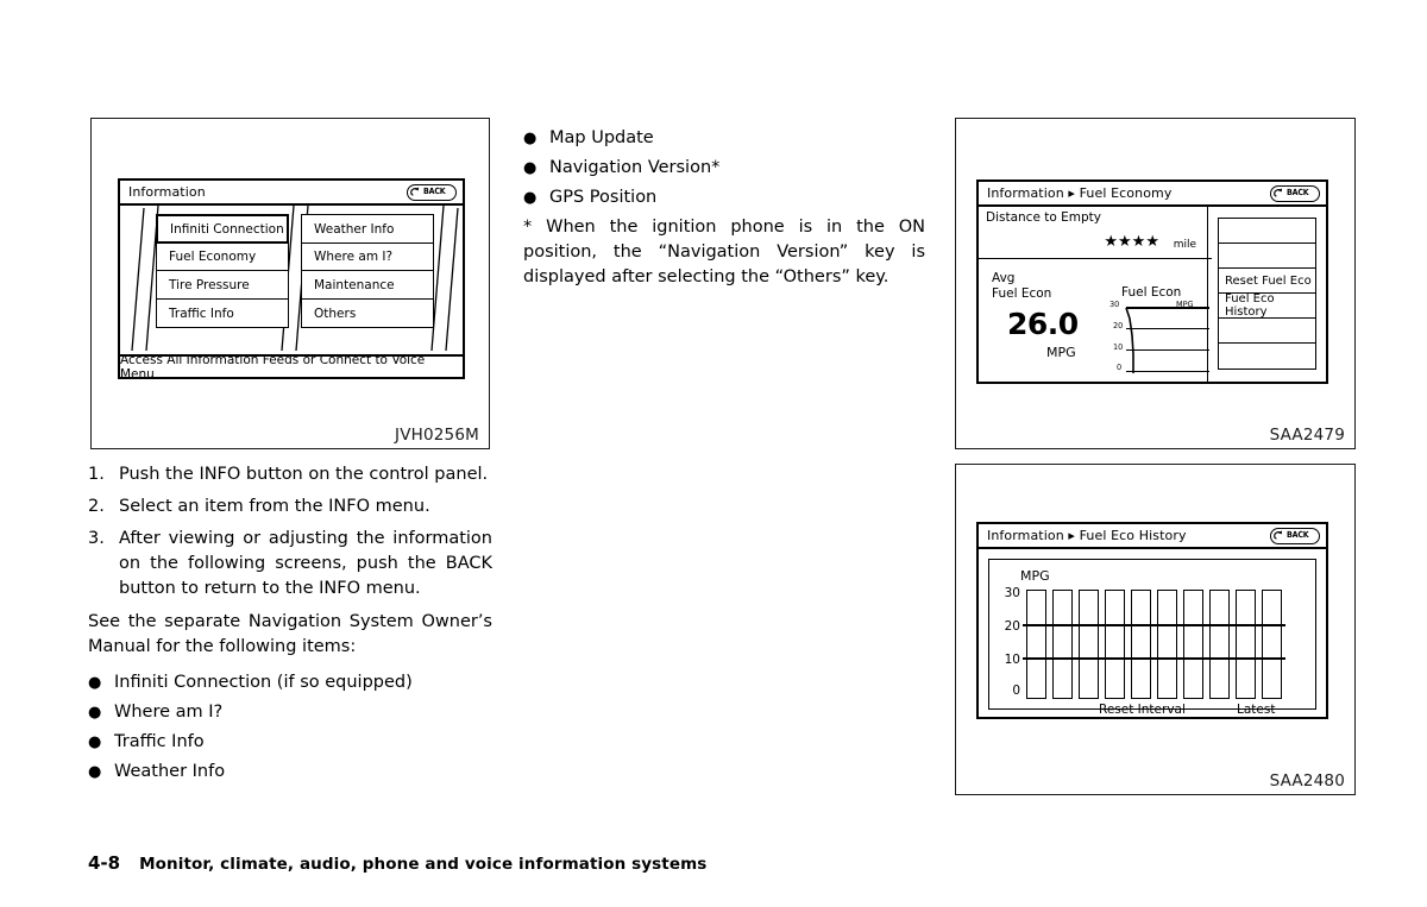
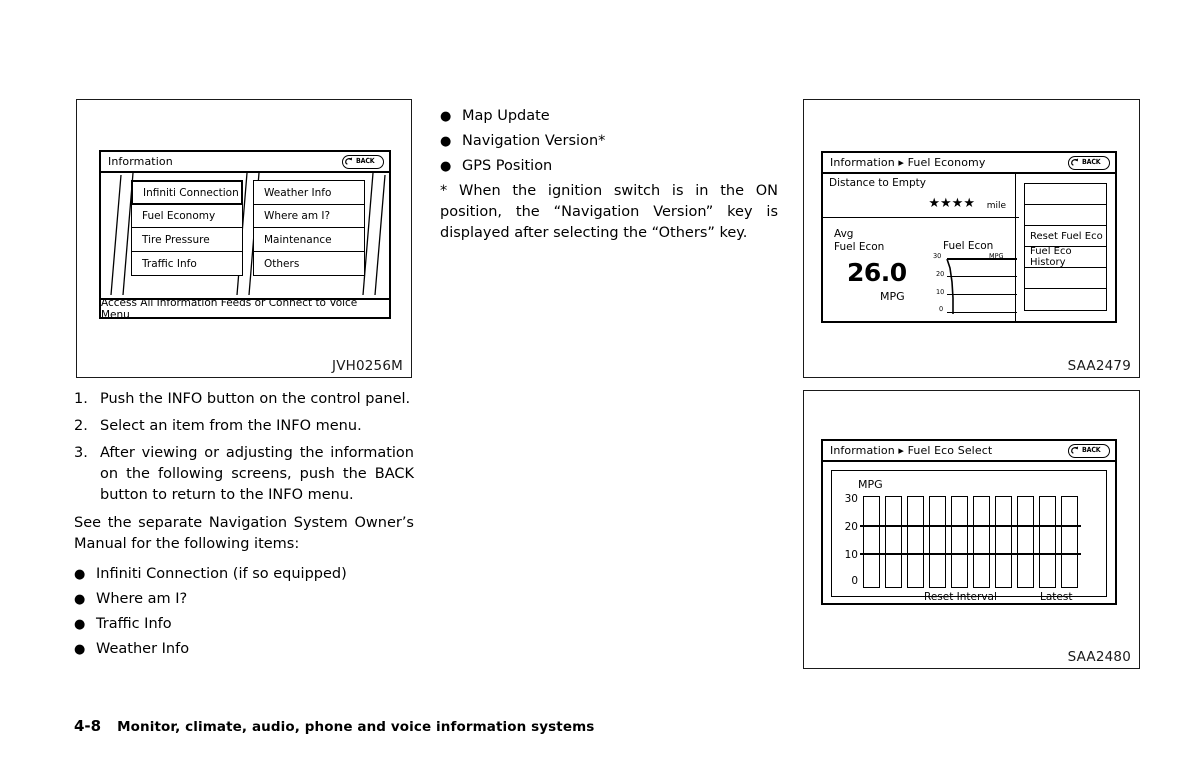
  Information
  BACK
  Infiniti Connection
  Fuel Economy
  Tire Pressure
  Traffic Info
  Weather Info
  Where am I?
  Maintenance
  Others
  Access All Information Feeds or Connect to Voice Menu
  JVH0256M
  Information ▸ Fuel Economy
  BACK
  Distance to Empty
  ★★★★
  mile
  Avg
  Fuel Econ
  26.0
  MPG
  Fuel Econ
  30
  20
  10
  0
  MPG
  Reset Fuel Eco
  Fuel Eco History
  SAA2479
- Information ▸ Fuel Eco History
+ Information ▸ Fuel Eco Select
  BACK
  MPG
  30
  20
  10
  0
  Reset Interval
  Latest
  SAA2480
  ●
  Map Update
  ●
  Navigation Version*
  ●
  GPS Position
- * When the ignition phone is in the ON position, the “Navigation Version” key is displayed after selecting the “Others” key.
+ * When the ignition switch is in the ON position, the “Navigation Version” key is displayed after selecting the “Others” key.
  1.
  Push the INFO button on the control panel.
  2.
  Select an item from the INFO menu.
  3.
  After viewing or adjusting the information on the following screens, push the BACK button to return to the INFO menu.
  See the separate Navigation System Owner’s Manual for the following items:
  ●
  Infiniti Connection (if so equipped)
  ●
  Where am I?
  ●
  Traffic Info
  ●
  Weather Info
  4-8
  Monitor, climate, audio, phone and voice information systems
